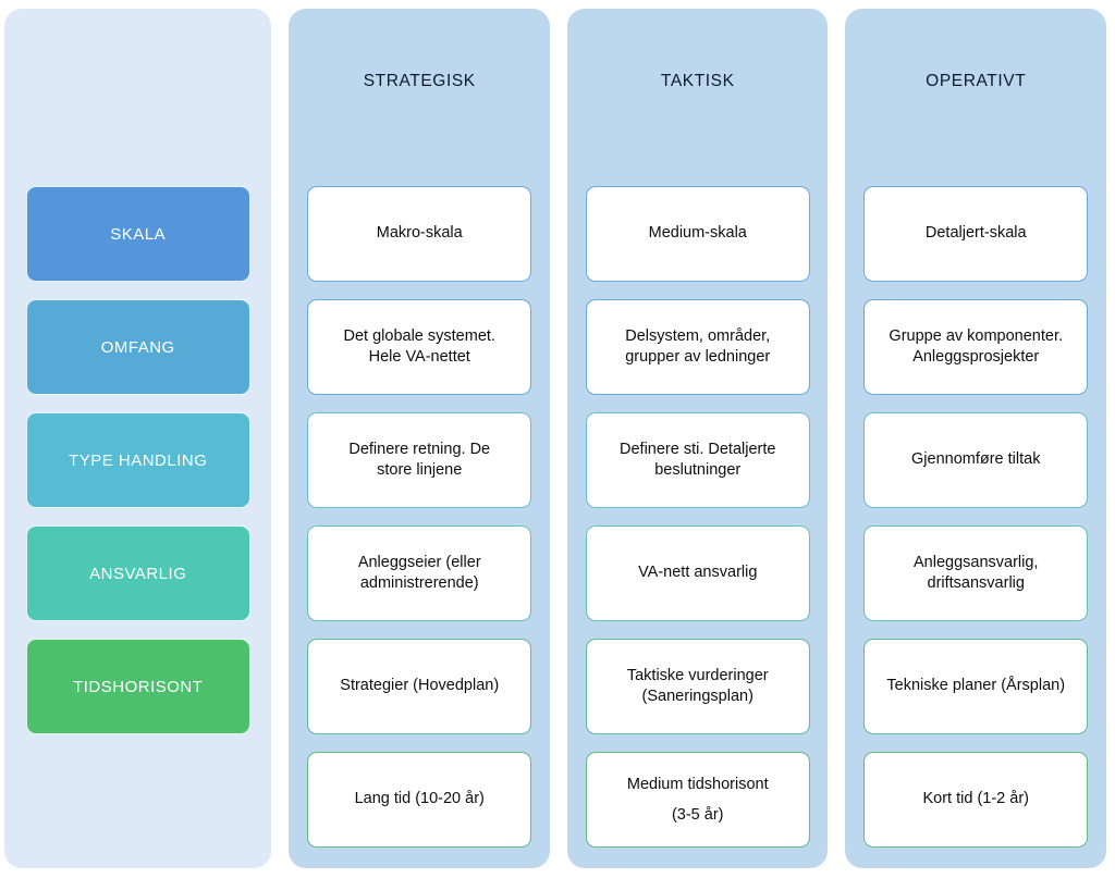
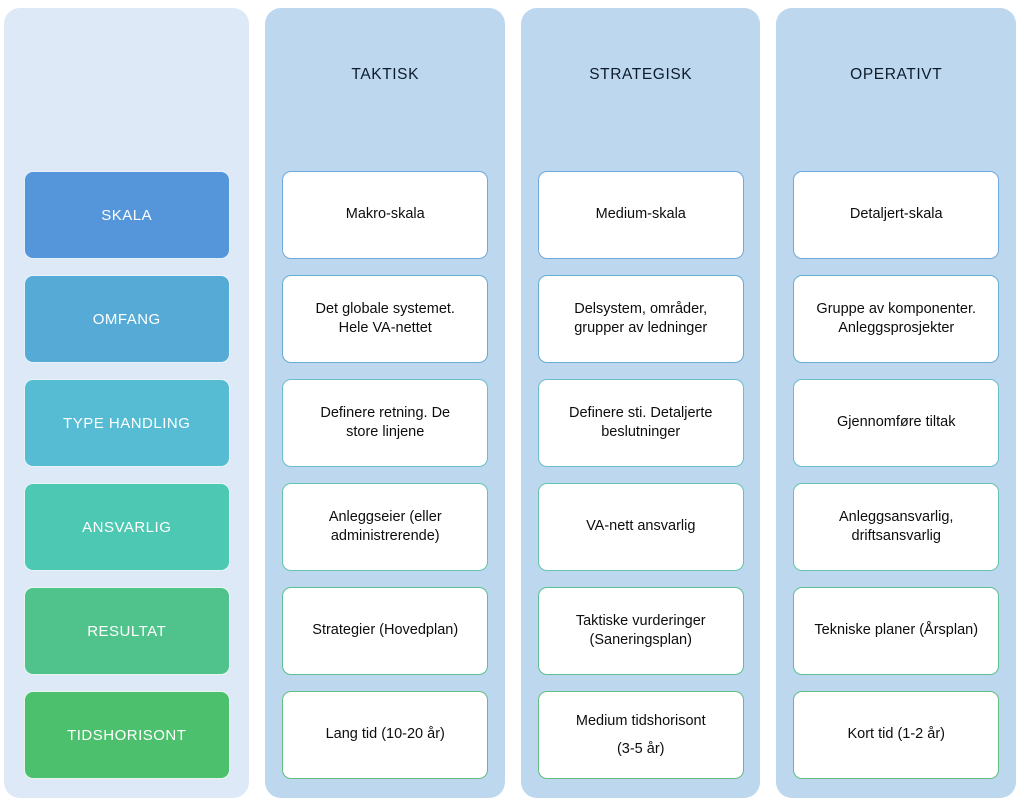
  SKALA
  OMFANG
  TYPE HANDLING
  ANSVARLIG
+ RESULTAT
  TIDSHORISONT
- STRATEGISK
+ TAKTISK
  Makro-skala
  Det globale systemet.
  Hele VA-nettet
  Definere retning. De
  store linjene
  Anleggseier (eller
  administrerende)
  Strategier (Hovedplan)
  Lang tid (10-20 år)
- TAKTISK
+ STRATEGISK
  Medium-skala
  Delsystem, områder,
  grupper av ledninger
  Definere sti. Detaljerte
  beslutninger
  VA-nett ansvarlig
  Taktiske vurderinger
  (Saneringsplan)
  Medium tidshorisont
  (3-5 år)
  OPERATIVT
  Detaljert-skala
  Gruppe av komponenter.
  Anleggsprosjekter
  Gjennomføre tiltak
  Anleggsansvarlig,
  driftsansvarlig
  Tekniske planer (Årsplan)
  Kort tid (1-2 år)
